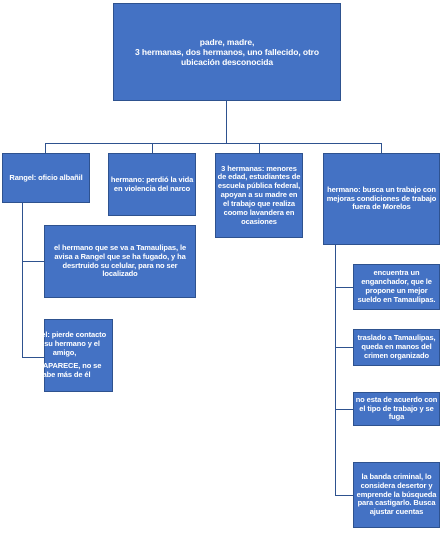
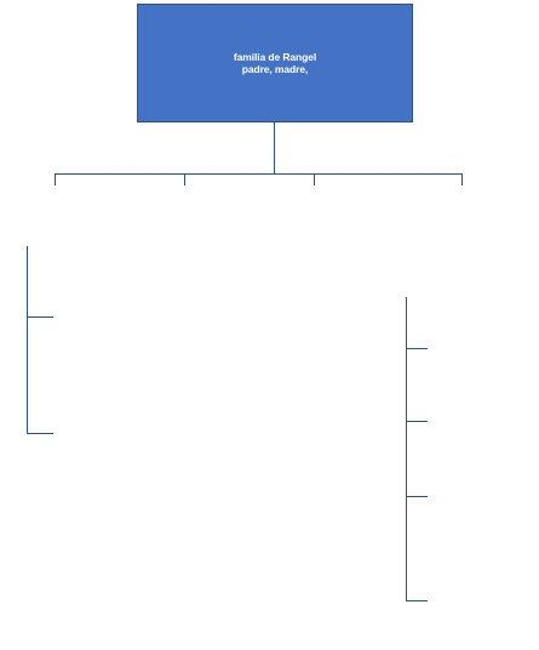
+ familia de Rangel
  padre, madre,
- 3 hermanas, dos hermanos, uno fallecido, otro ubicación desconocida
- Rangel: oficio albañil
- hermano: perdió la vida en violencia del narco
- 3 hermanas: menores de edad, estudiantes de escuela pública federal, apoyan a su madre en el trabajo que realiza coomo lavandera en ocasiones
- hermano: busca un trabajo con mejoras condiciones de trabajo fuera de Morelos
- el hermano que se va a Tamaulipas, le avisa a Rangel que se ha fugado, y ha desrtruido su celular, para no ser localizado
- Rangel: pierde contacto
- con su hermano y el
- amigo,
- DESAPARECE, no se
- sabe más de él
- encuentra un enganchador, que le propone un mejor sueldo en Tamaulipas.
- traslado a Tamaulipas, queda en manos del crimen organizado
- no esta de acuerdo con el tipo de trabajo y se fuga
- la banda criminal, lo considera desertor y emprende la búsqueda para castigarlo. Busca ajustar cuentas
